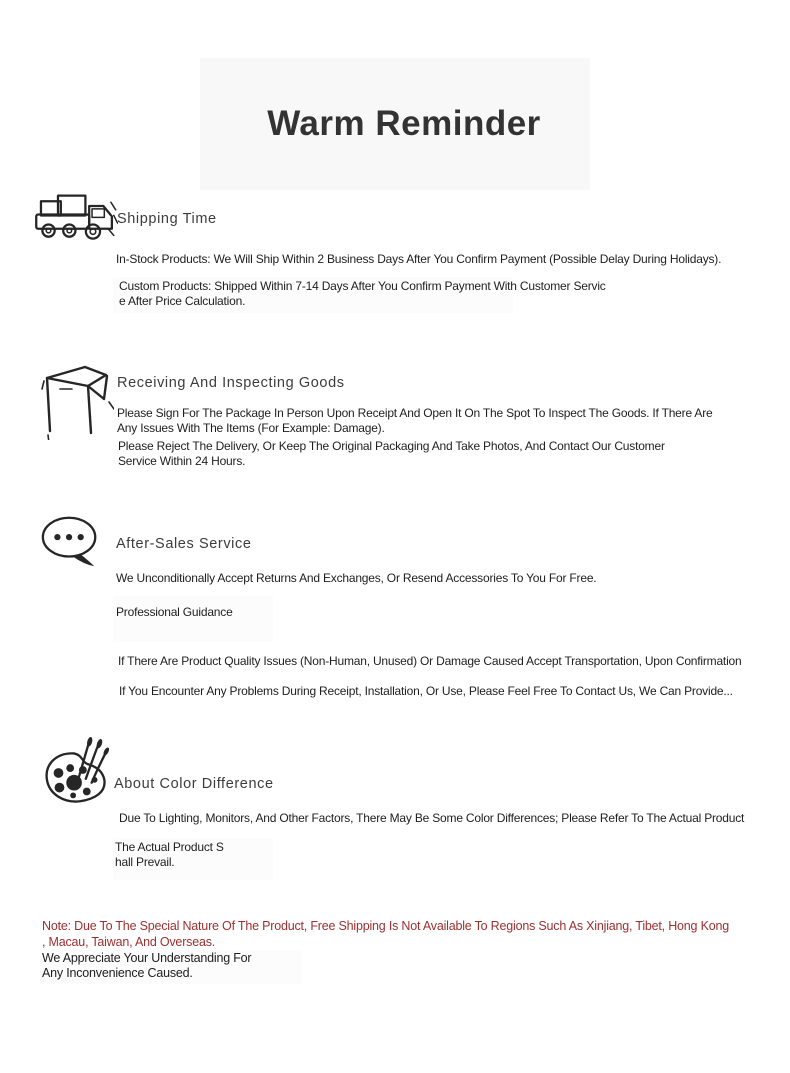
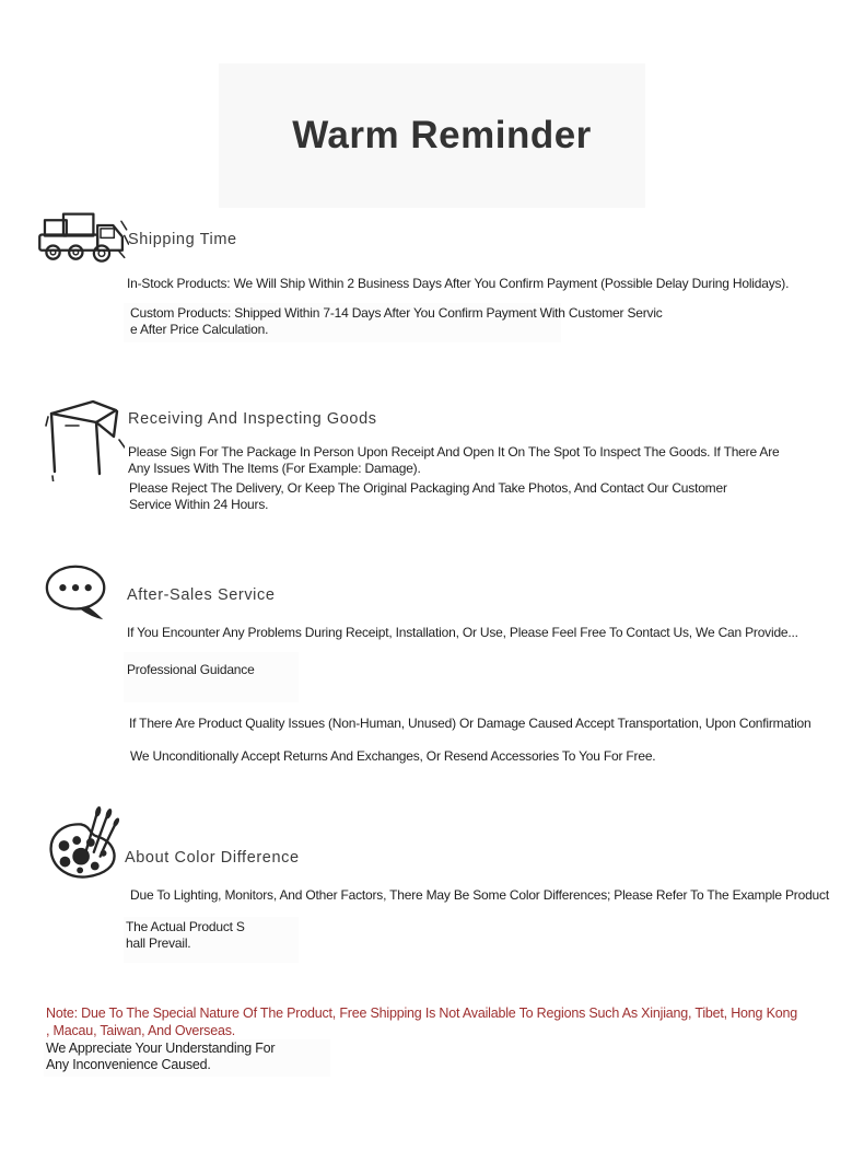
  Warm Reminder
  Shipping Time
  In-Stock Products: We Will Ship Within 2 Business Days After You Confirm Payment (Possible Delay During Holidays).
  Custom Products: Shipped Within 7-14 Days After You Confirm Payment With Customer Servic
  e After Price Calculation.
  Receiving And Inspecting Goods
  Please Sign For The Package In Person Upon Receipt And Open It On The Spot To Inspect The Goods. If There Are
  Any Issues With The Items (For Example: Damage).
  Please Reject The Delivery, Or Keep The Original Packaging And Take Photos, And Contact Our Customer
  Service Within 24 Hours.
  After-Sales Service
- We Unconditionally Accept Returns And Exchanges, Or Resend Accessories To You For Free.
+ If You Encounter Any Problems During Receipt, Installation, Or Use, Please Feel Free To Contact Us, We Can Provide...
  Professional Guidance
  If There Are Product Quality Issues (Non-Human, Unused) Or Damage Caused Accept Transportation, Upon Confirmation
- If You Encounter Any Problems During Receipt, Installation, Or Use, Please Feel Free To Contact Us, We Can Provide...
+ We Unconditionally Accept Returns And Exchanges, Or Resend Accessories To You For Free.
  About Color Difference
- Due To Lighting, Monitors, And Other Factors, There May Be Some Color Differences; Please Refer To The Actual Product
+ Due To Lighting, Monitors, And Other Factors, There May Be Some Color Differences; Please Refer To The Example Product
  The Actual Product S
  hall Prevail.
  Note: Due To The Special Nature Of The Product, Free Shipping Is Not Available To Regions Such As Xinjiang, Tibet, Hong Kong
  , Macau, Taiwan, And Overseas.
  We Appreciate Your Understanding For
  Any Inconvenience Caused.
